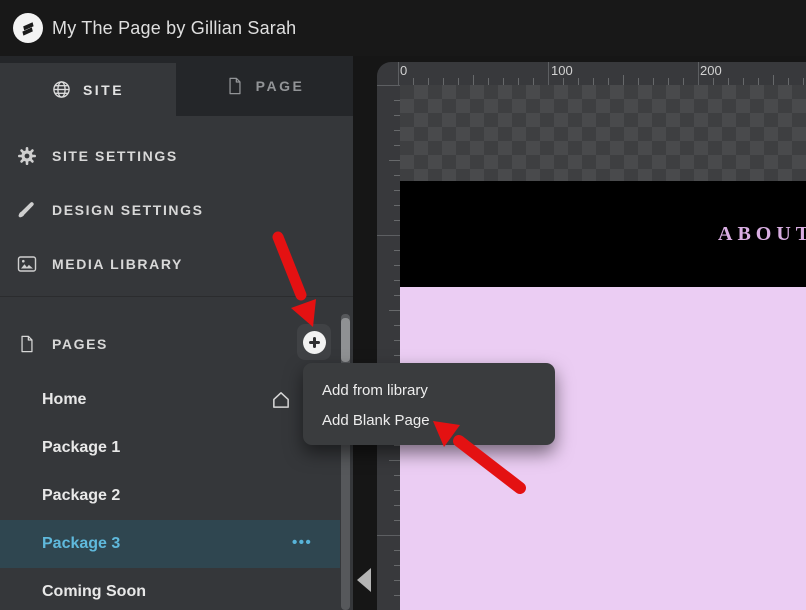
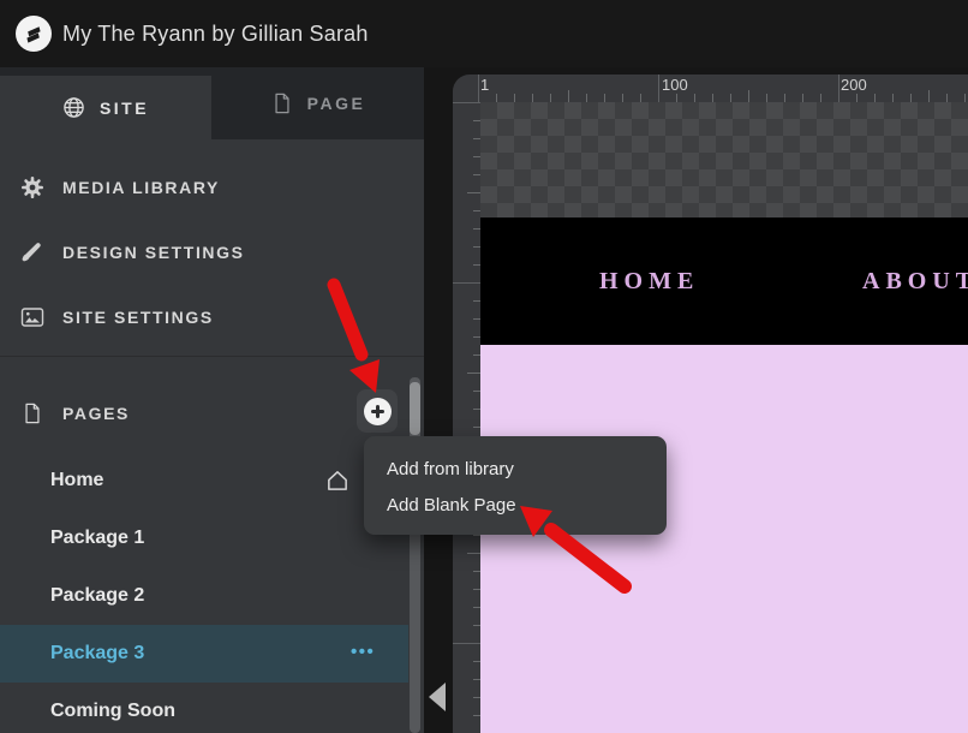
- My The Page by Gillian Sarah
+ My The Ryann by Gillian Sarah
  SITE
  PAGE
- SITE SETTINGS
+ MEDIA LIBRARY
  DESIGN SETTINGS
- MEDIA LIBRARY
+ SITE SETTINGS
  PAGES
  Home
  Package 1
  Package 2
  Package 3
  •••
  Coming Soon
- 0
+ 1
  100
  200
+ HOME
  ABOUT
  Add from library
  Add Blank Page
